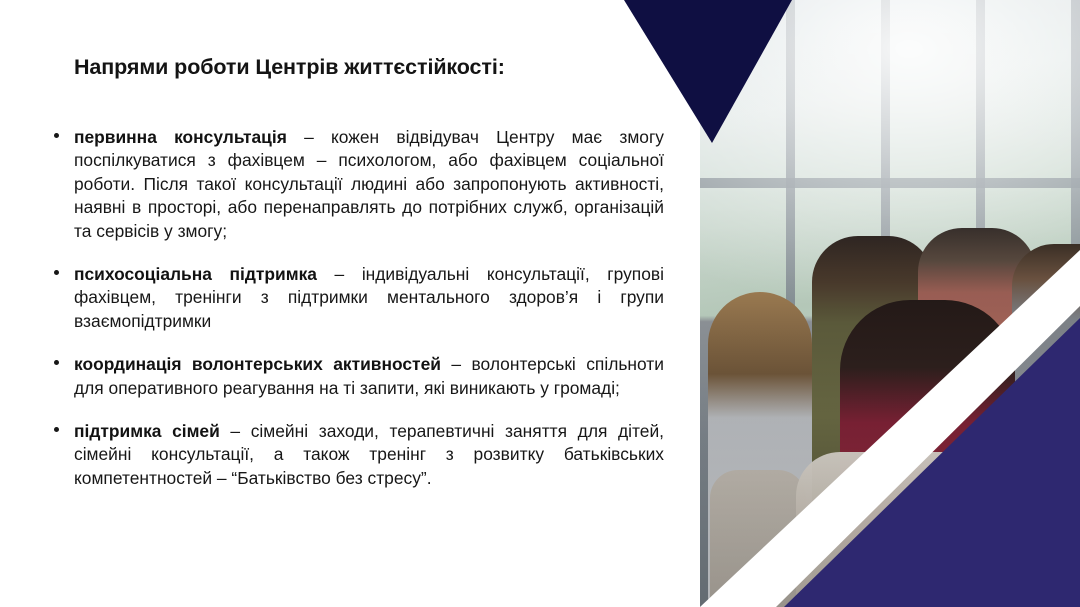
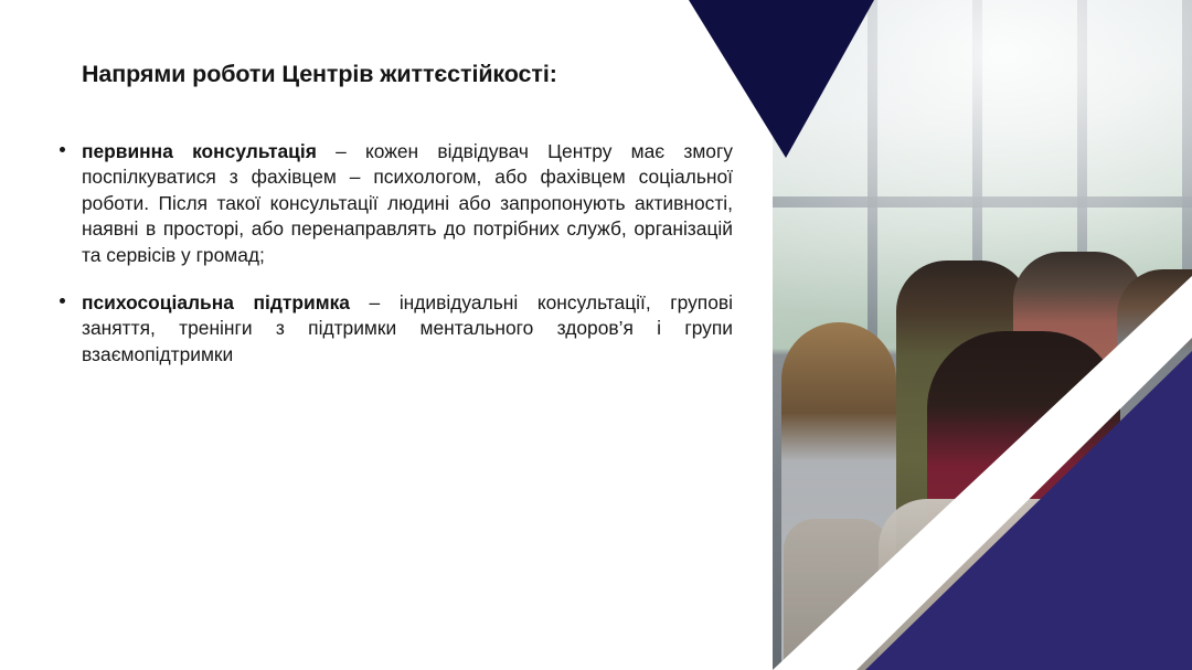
  Напрями роботи Центрів життєстійкості:
- первинна консультація – кожен відвідувач Центру має змогу поспілкуватися з фахівцем – психологом, або фахівцем соціальної роботи. Після такої консультації людині або запропонують активності, наявні в просторі, або перенаправлять до потрібних служб, організацій та сервісів у змогу;
+ первинна консультація – кожен відвідувач Центру має змогу поспілкуватися з фахівцем – психологом, або фахівцем соціальної роботи. Після такої консультації людині або запропонують активності, наявні в просторі, або перенаправлять до потрібних служб, організацій та сервісів у громад;
- психосоціальна підтримка – індивідуальні консультації, групові фахівцем, тренінги з підтримки ментального здоров’я і групи взаємопідтримки
+ психосоціальна підтримка – індивідуальні консультації, групові заняття, тренінги з підтримки ментального здоров’я і групи взаємопідтримки
- координація волонтерських активностей – волонтерські спільноти для оперативного реагування на ті запити, які виникають у громаді;
- підтримка сімей – сімейні заходи, терапевтичні заняття для дітей, сімейні консультації, а також тренінг з розвитку батьківських компетентностей – “Батьківство без стресу”.
